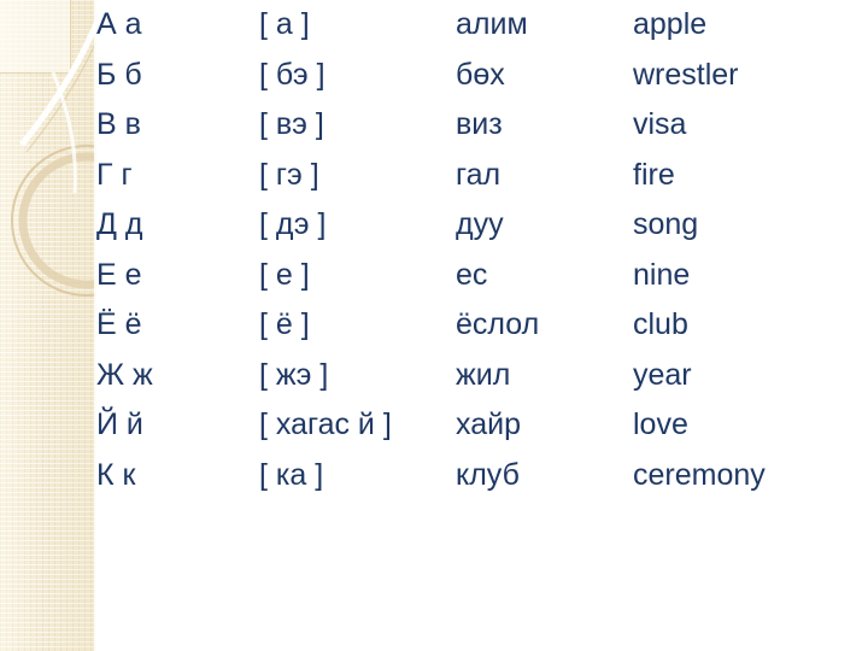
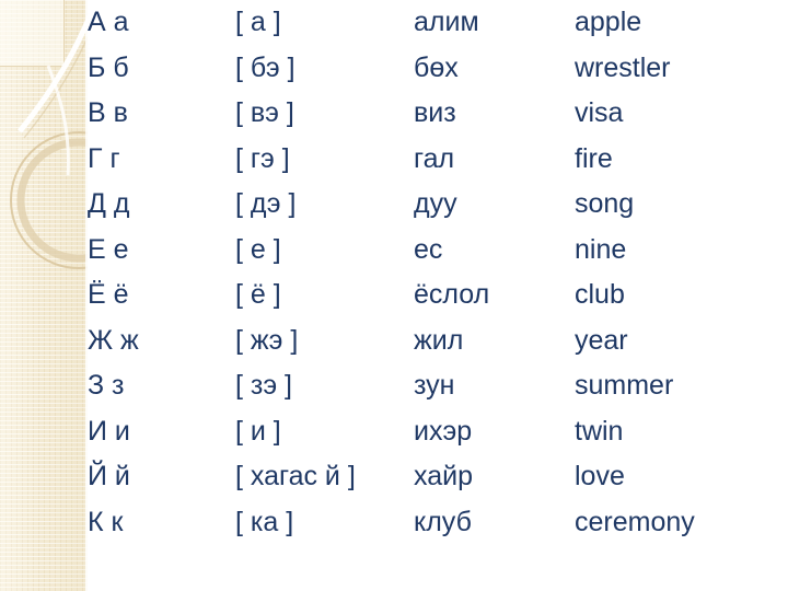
  А а	[ а ]	алим	apple
  Б б	[ бэ ]	бөх	wrestler
  В в	[ вэ ]	виз	visa
  Г г	[ гэ ]	гал	fire
  Д д	[ дэ ]	дуу	song
  Е е	[ е ]	ес	nine
  Ё ё	[ ё ]	ёслол	club
  Ж ж	[ жэ ]	жил	year
+ З з	[ зэ ]	зун	summer
+ И и	[ и ]	ихэр	twin
  Й й	[ хагас й ]	хайр	love
  К к	[ ка ]	клуб	ceremony
